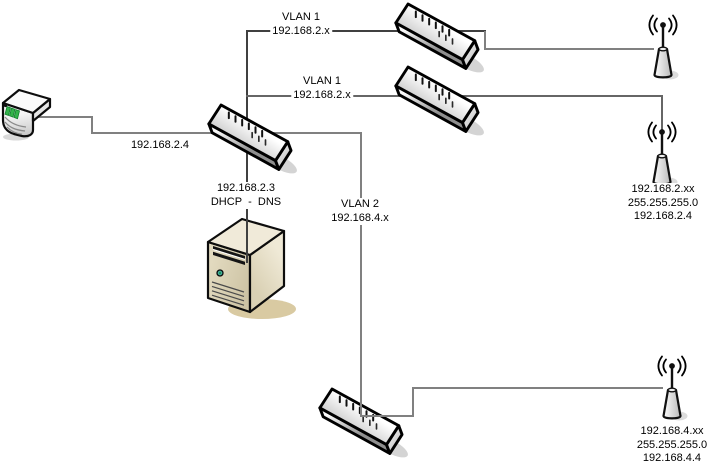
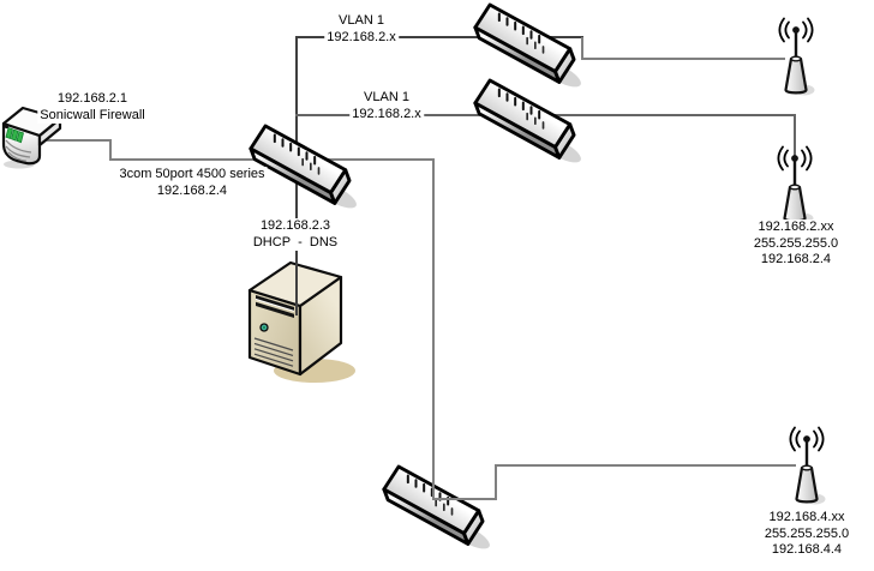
+ 192.168.2.1
+ Sonicwall Firewall
+ 3com 50port 4500 series
  192.168.2.4
  VLAN 1
  192.168.2.x
  VLAN 1
  192.168.2.x
  192.168.2.3
  DHCP - DNS
- VLAN 2
- 192.168.4.x
  192.168.2.xx
  255.255.255.0
  192.168.2.4
  192.168.4.xx
  255.255.255.0
  192.168.4.4
